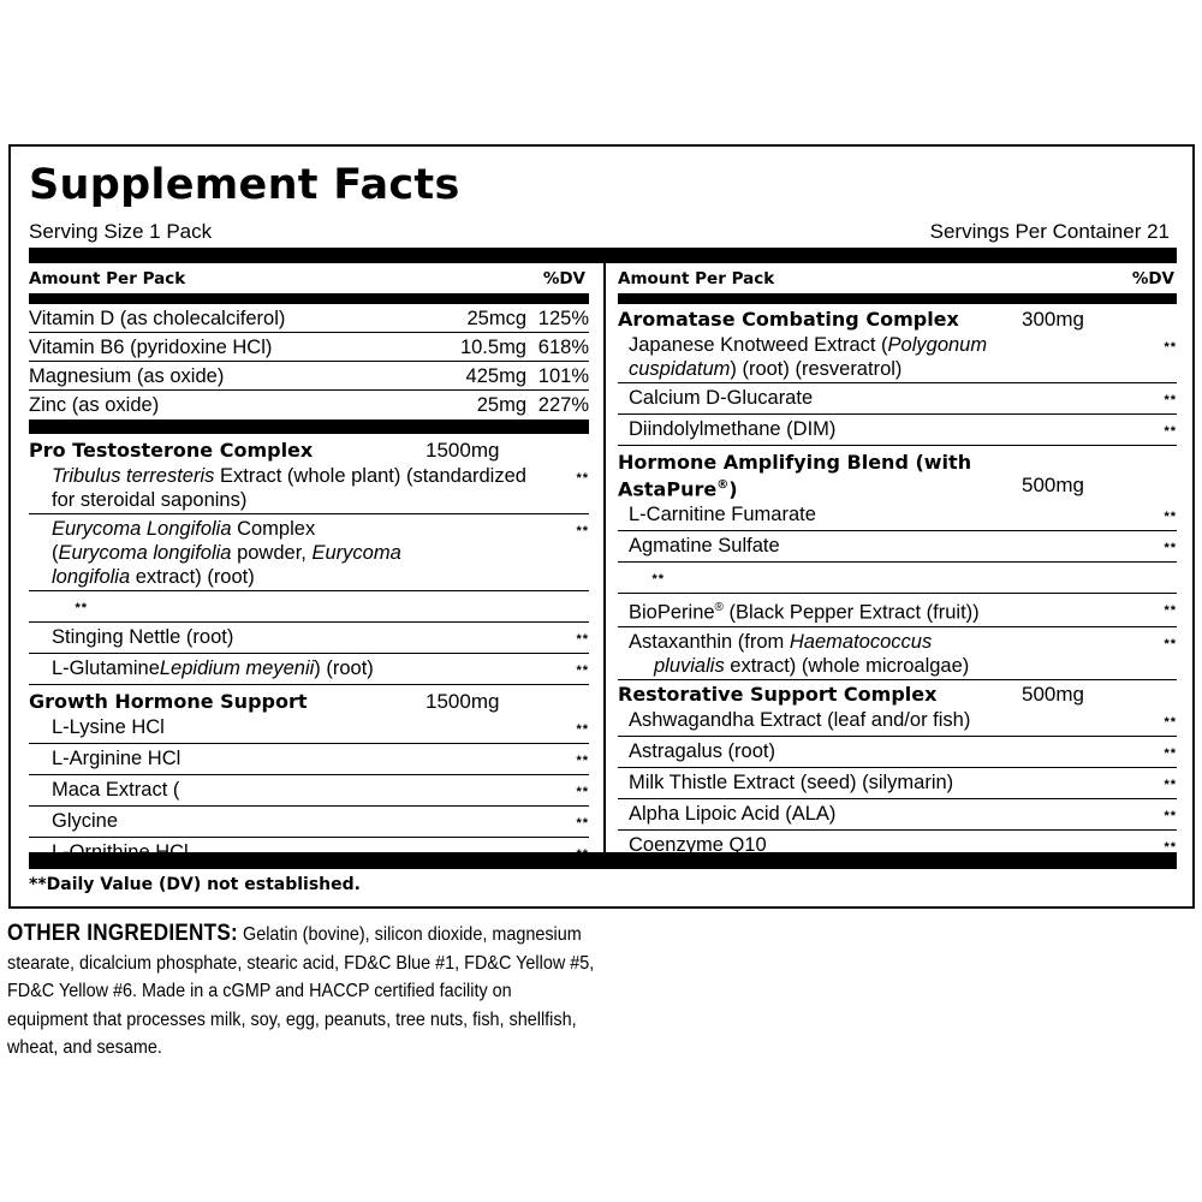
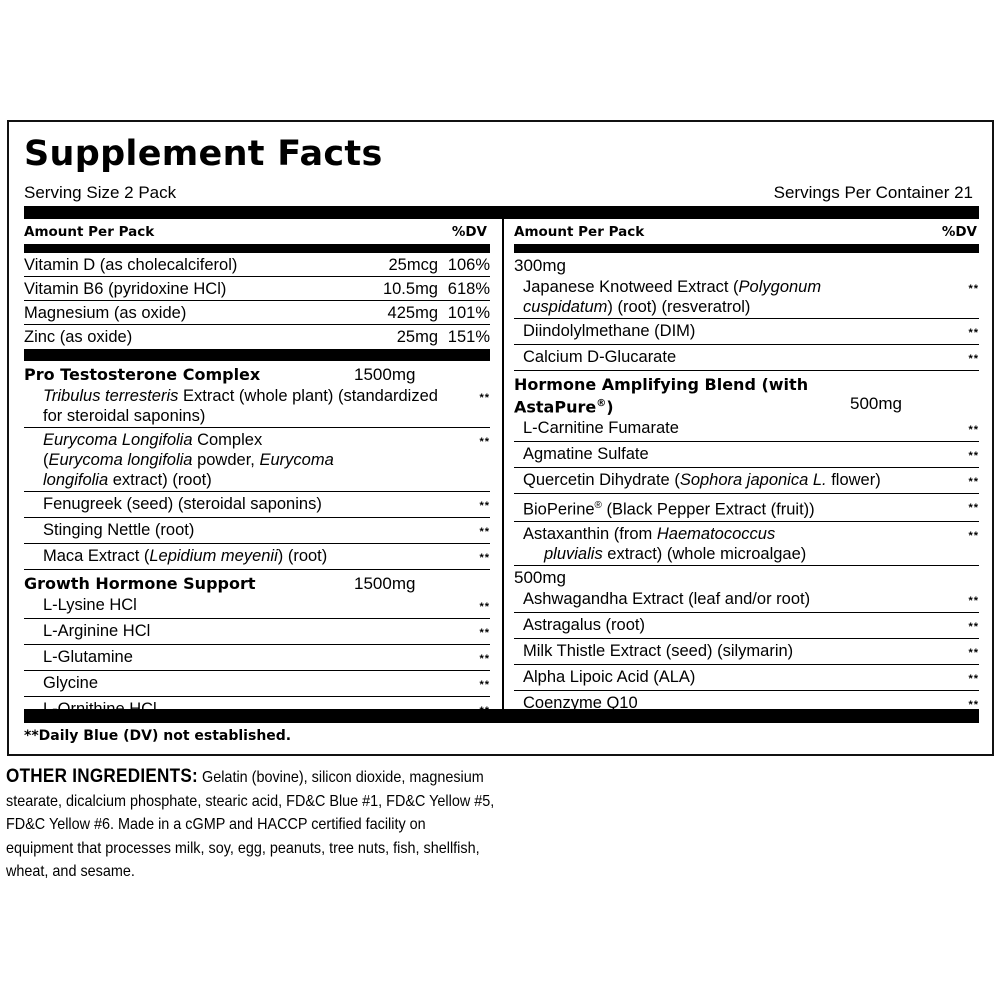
  Supplement Facts
- Serving Size 1 Pack
+ Serving Size 2 Pack
  Servings Per Container 21
  Amount Per Pack
  %DV
  Vitamin D (as cholecalciferol)
  25mcg
- 125%
+ 106%
  Vitamin B6 (pyridoxine HCl)
  10.5mg
  618%
  Magnesium (as oxide)
  425mg
  101%
  Zinc (as oxide)
  25mg
- 227%
+ 151%
  Pro Testosterone Complex
  1500mg
  Tribulus terresteris Extract (whole plant) (standardized for steroidal saponins)
  **
  Eurycoma Longifolia Complex
  (Eurycoma longifolia powder, Eurycoma
  longifolia extract) (root)
  **
+ Fenugreek (seed) (steroidal saponins)
  **
  Stinging Nettle (root)
  **
- L-GlutamineLepidium meyenii) (root)
+ Maca Extract (Lepidium meyenii) (root)
  **
  Growth Hormone Support
  1500mg
  L-Lysine HCl
  **
  L-Arginine HCl
  **
- Maca Extract (
+ L-Glutamine
  **
  Glycine
  **
  Amount Per Pack
  %DV
- Aromatase Combating Complex
  300mg
  Japanese Knotweed Extract (Polygonum
  cuspidatum) (root) (resveratrol)
  **
- Calcium D-Glucarate
+ Diindolylmethane (DIM)
  **
- Diindolylmethane (DIM)
+ Calcium D-Glucarate
  **
  Hormone Amplifying Blend (with
  AstaPure®)
  500mg
  L-Carnitine Fumarate
  **
  Agmatine Sulfate
  **
+ Quercetin Dihydrate (Sophora japonica L. flower)
  **
  BioPerine® (Black Pepper Extract (fruit))
  **
  Astaxanthin (from Haematococcus
  pluvialis extract) (whole microalgae)
  **
- Restorative Support Complex
  500mg
- Ashwagandha Extract (leaf and/or fish)
+ Ashwagandha Extract (leaf and/or root)
  **
  Astragalus (root)
  **
  Milk Thistle Extract (seed) (silymarin)
  **
  Alpha Lipoic Acid (ALA)
  **
  Coenzyme Q10
  **
- **Daily Value (DV) not established.
+ **Daily Blue (DV) not established.
  OTHER INGREDIENTS: Gelatin (bovine), silicon dioxide, magnesium stearate, dicalcium phosphate, stearic acid, FD&C Blue #1, FD&C Yellow #5, FD&C Yellow #6. Made in a cGMP and HACCP certified facility on equipment that processes milk, soy, egg, peanuts, tree nuts, fish, shellfish, wheat, and sesame.
